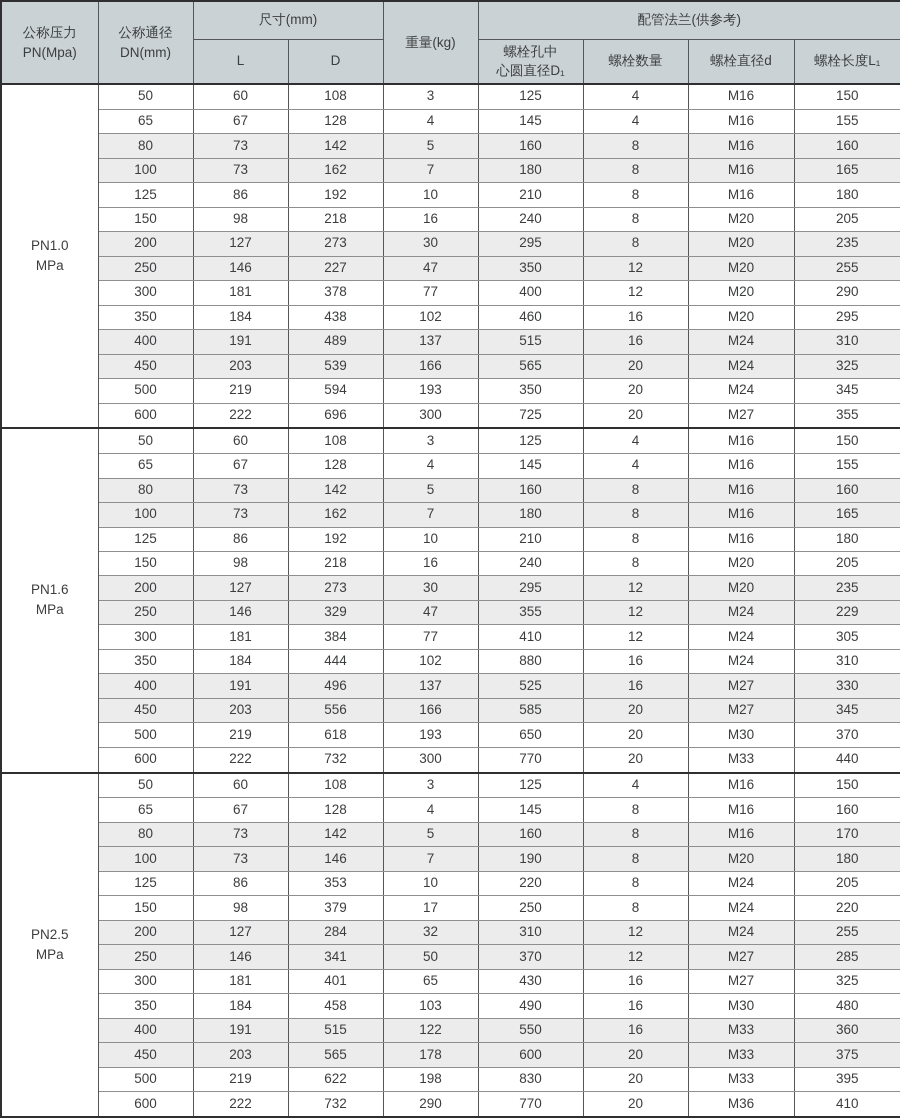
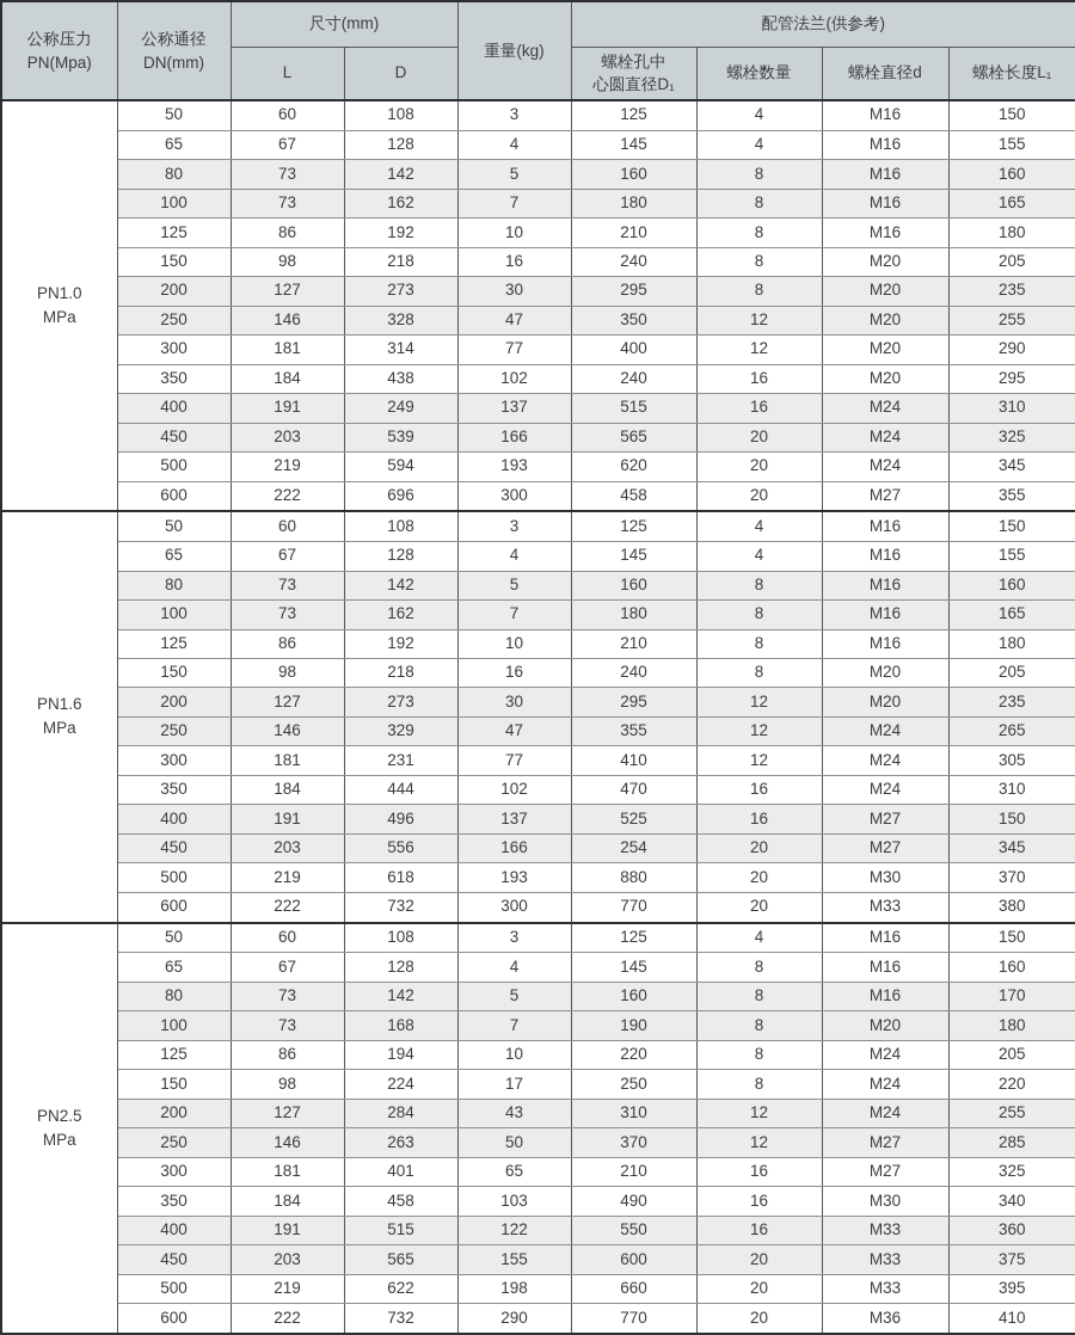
  公称压力 PN(Mpa)	公称通径 DN(mm)	尺寸(mm)	重量(kg)	配管法兰(供参考)
  L	D	螺栓孔中 心圆直径D₁	螺栓数量	螺栓直径d	螺栓长度L₁
  PN1.0 MPa	50	60	108	3	125	4	M16	150
  65	67	128	4	145	4	M16	155
  80	73	142	5	160	8	M16	160
  100	73	162	7	180	8	M16	165
  125	86	192	10	210	8	M16	180
  150	98	218	16	240	8	M20	205
  200	127	273	30	295	8	M20	235
- 250	146	227	47	350	12	M20	255
+ 250	146	328	47	350	12	M20	255
- 300	181	378	77	400	12	M20	290
+ 300	181	314	77	400	12	M20	290
- 350	184	438	102	460	16	M20	295
+ 350	184	438	102	240	16	M20	295
- 400	191	489	137	515	16	M24	310
+ 400	191	249	137	515	16	M24	310
  450	203	539	166	565	20	M24	325
- 500	219	594	193	350	20	M24	345
+ 500	219	594	193	620	20	M24	345
- 600	222	696	300	725	20	M27	355
+ 600	222	696	300	458	20	M27	355
  PN1.6 MPa	50	60	108	3	125	4	M16	150
  65	67	128	4	145	4	M16	155
  80	73	142	5	160	8	M16	160
  100	73	162	7	180	8	M16	165
  125	86	192	10	210	8	M16	180
  150	98	218	16	240	8	M20	205
  200	127	273	30	295	12	M20	235
- 250	146	329	47	355	12	M24	229
+ 250	146	329	47	355	12	M24	265
- 300	181	384	77	410	12	M24	305
+ 300	181	231	77	410	12	M24	305
- 350	184	444	102	880	16	M24	310
+ 350	184	444	102	470	16	M24	310
- 400	191	496	137	525	16	M27	330
+ 400	191	496	137	525	16	M27	150
- 450	203	556	166	585	20	M27	345
+ 450	203	556	166	254	20	M27	345
- 500	219	618	193	650	20	M30	370
+ 500	219	618	193	880	20	M30	370
- 600	222	732	300	770	20	M33	440
+ 600	222	732	300	770	20	M33	380
  PN2.5 MPa	50	60	108	3	125	4	M16	150
  65	67	128	4	145	8	M16	160
  80	73	142	5	160	8	M16	170
- 100	73	146	7	190	8	M20	180
+ 100	73	168	7	190	8	M20	180
- 125	86	353	10	220	8	M24	205
+ 125	86	194	10	220	8	M24	205
- 150	98	379	17	250	8	M24	220
+ 150	98	224	17	250	8	M24	220
- 200	127	284	32	310	12	M24	255
+ 200	127	284	43	310	12	M24	255
- 250	146	341	50	370	12	M27	285
+ 250	146	263	50	370	12	M27	285
- 300	181	401	65	430	16	M27	325
+ 300	181	401	65	210	16	M27	325
- 350	184	458	103	490	16	M30	480
+ 350	184	458	103	490	16	M30	340
  400	191	515	122	550	16	M33	360
- 450	203	565	178	600	20	M33	375
+ 450	203	565	155	600	20	M33	375
- 500	219	622	198	830	20	M33	395
+ 500	219	622	198	660	20	M33	395
  600	222	732	290	770	20	M36	410
